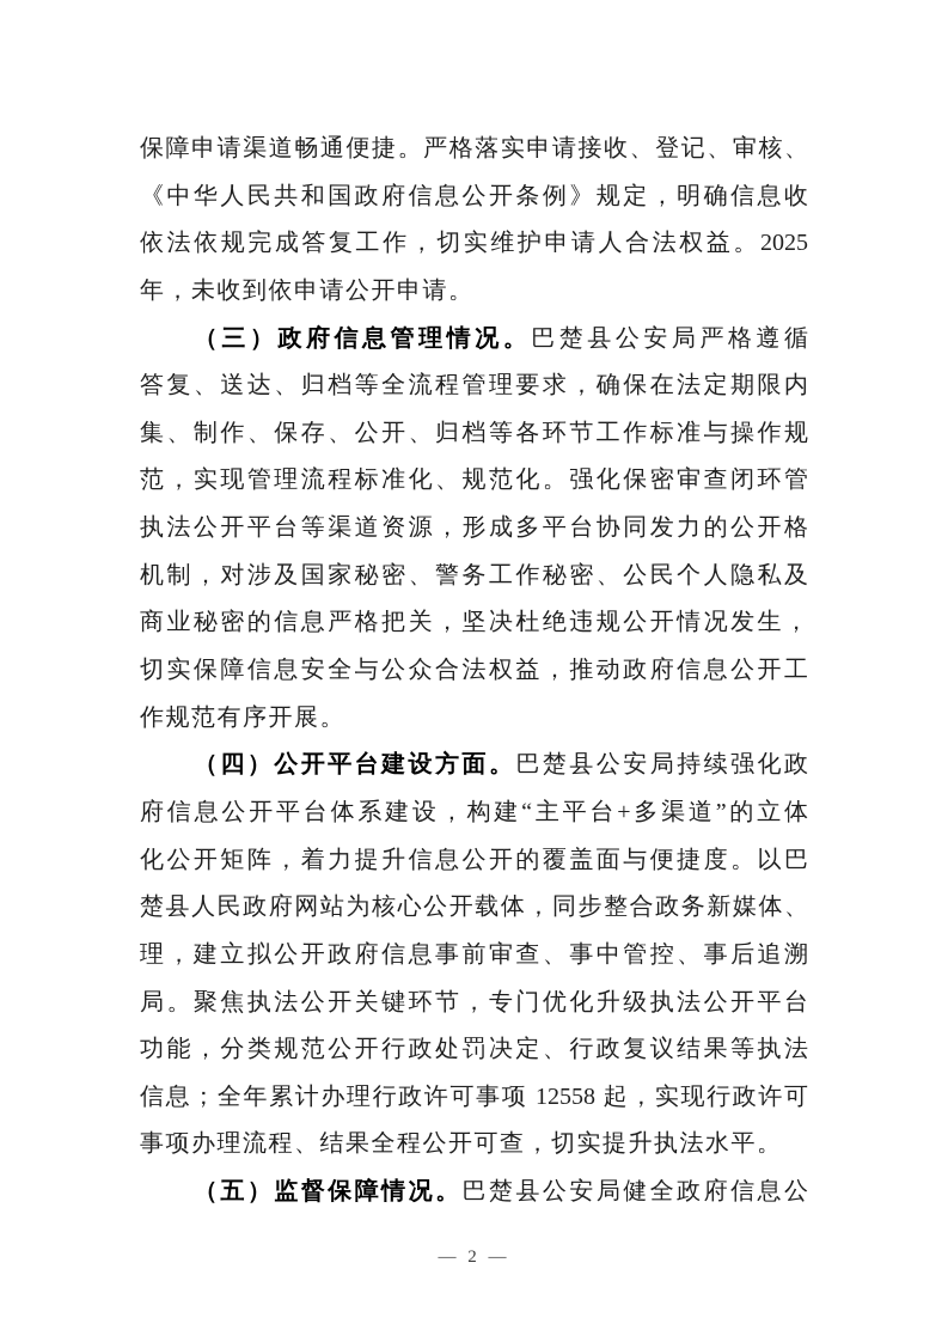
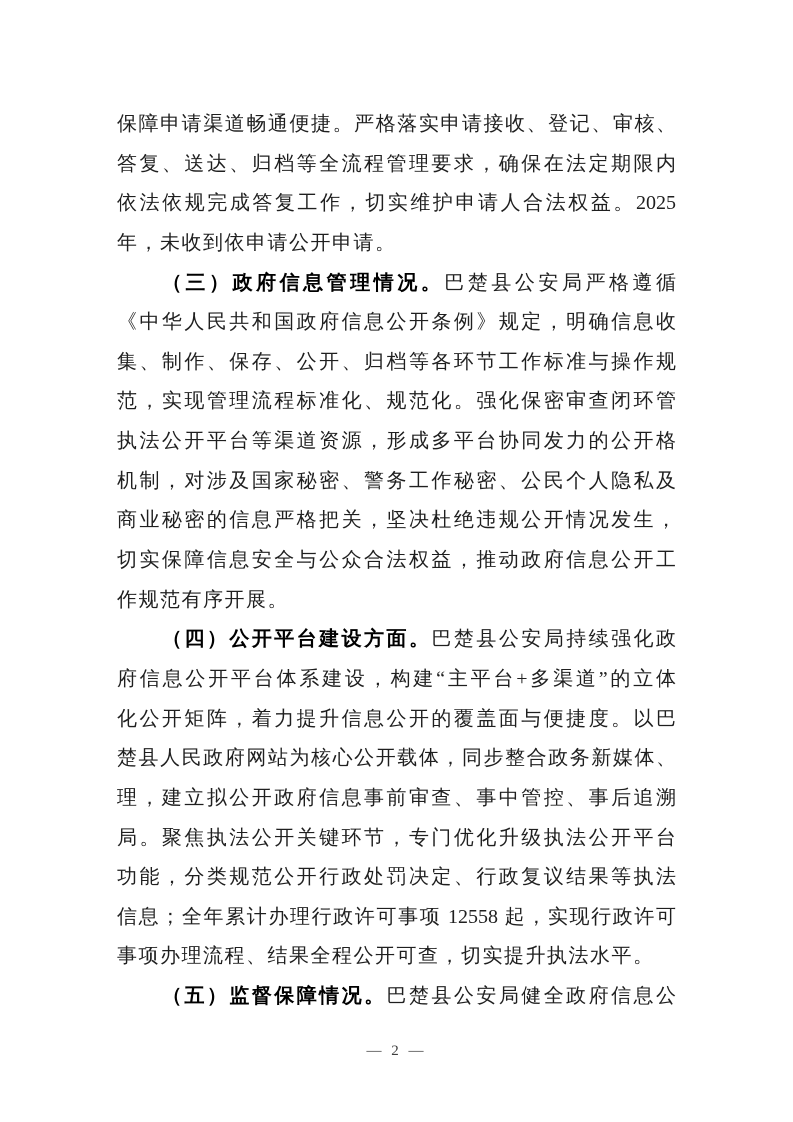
  保障申请渠道畅通便捷。严格落实申请接收、登记、审核、
- 《中华人民共和国政府信息公开条例》规定，明确信息收
+ 答复、送达、归档等全流程管理要求，确保在法定期限内
  依法依规完成答复工作，切实维护申请人合法权益。2025
  年，未收到依申请公开申请。
  （三）政府信息管理情况。巴楚县公安局严格遵循
- 答复、送达、归档等全流程管理要求，确保在法定期限内
+ 《中华人民共和国政府信息公开条例》规定，明确信息收
  集、制作、保存、公开、归档等各环节工作标准与操作规
  范，实现管理流程标准化、规范化。强化保密审查闭环管
  执法公开平台等渠道资源，形成多平台协同发力的公开格
  机制，对涉及国家秘密、警务工作秘密、公民个人隐私及
  商业秘密的信息严格把关，坚决杜绝违规公开情况发生，
  切实保障信息安全与公众合法权益，推动政府信息公开工
  作规范有序开展。
  （四）公开平台建设方面。巴楚县公安局持续强化政
  府信息公开平台体系建设，构建“主平台+多渠道”的立体
  化公开矩阵，着力提升信息公开的覆盖面与便捷度。以巴
  楚县人民政府网站为核心公开载体，同步整合政务新媒体、
  理，建立拟公开政府信息事前审查、事中管控、事后追溯
  局。聚焦执法公开关键环节，专门优化升级执法公开平台
  功能，分类规范公开行政处罚决定、行政复议结果等执法
  信息；全年累计办理行政许可事项 12558 起，实现行政许可
  事项办理流程、结果全程公开可查，切实提升执法水平。
  （五）监督保障情况。巴楚县公安局健全政府信息公
  — 2 —
